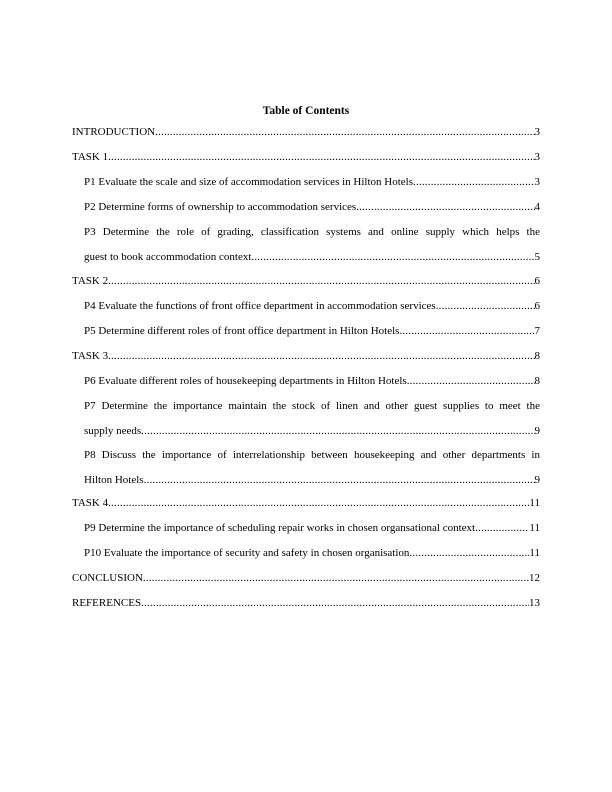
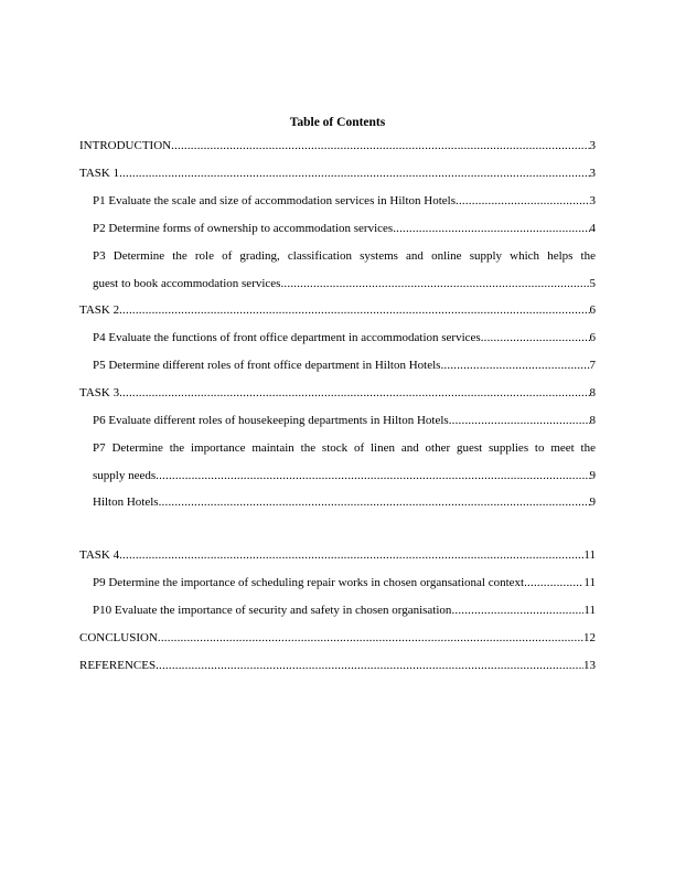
  Table of Contents
  INTRODUCTION
  3
  TASK 1
  3
  P1 Evaluate the scale and size of accommodation services in Hilton Hotels
  3
  P2 Determine forms of ownership to accommodation services
  4
  P3 Determine the role of grading, classification systems and online supply which helps the
- guest to book accommodation context
+ guest to book accommodation services
  5
  TASK 2
  6
  P4 Evaluate the functions of front office department in accommodation services
  6
  P5 Determine different roles of front office department in Hilton Hotels
  7
  TASK 3
  8
  P6 Evaluate different roles of housekeeping departments in Hilton Hotels
  8
  P7 Determine the importance maintain the stock of linen and other guest supplies to meet the
  supply needs
  9
- P8 Discuss the importance of interrelationship between housekeeping and other departments in
  Hilton Hotels
  9
  TASK 4
  11
  P9 Determine the importance of scheduling repair works in chosen organsational context
  11
  P10 Evaluate the importance of security and safety in chosen organisation
  11
  CONCLUSION
  12
  REFERENCES
  13
